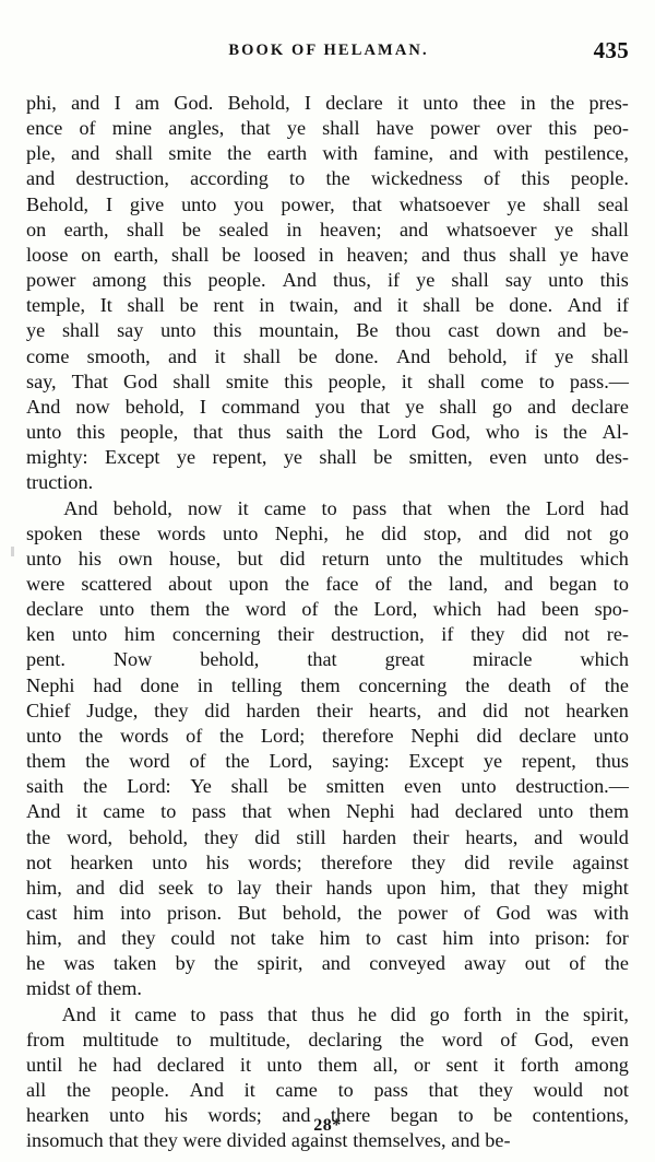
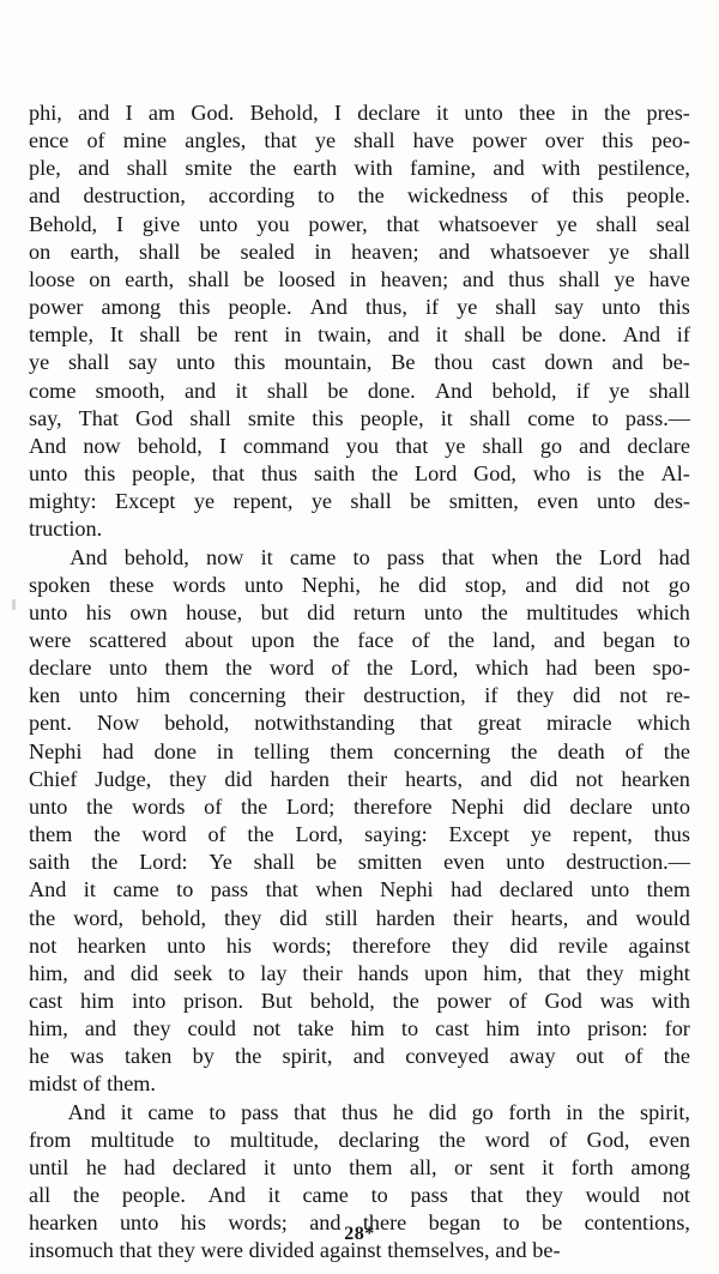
- BOOK OF HELAMAN.
- 435
  phi,
  and
  I
  am
  God.
  Behold,
  I
  declare
  it
  unto
  thee
  in
  the
  pres-
  ence
  of
  mine
  angles,
  that
  ye
  shall
  have
  power
  over
  this
  peo-
  ple,
  and
  shall
  smite
  the
  earth
  with
  famine,
  and
  with
  pestilence,
  and
  destruction,
  according
  to
  the
  wickedness
  of
  this
  people.
  Behold,
  I
  give
  unto
  you
  power,
  that
  whatsoever
  ye
  shall
  seal
  on
  earth,
  shall
  be
  sealed
  in
  heaven;
  and
  whatsoever
  ye
  shall
  loose
  on
  earth,
  shall
  be
  loosed
  in
  heaven;
  and
  thus
  shall
  ye
  have
  power
  among
  this
  people.
  And
  thus,
  if
  ye
  shall
  say
  unto
  this
  temple,
  It
  shall
  be
  rent
  in
  twain,
  and
  it
  shall
  be
  done.
  And
  if
  ye
  shall
  say
  unto
  this
  mountain,
  Be
  thou
  cast
  down
  and
  be-
  come
  smooth,
  and
  it
  shall
  be
  done.
  And
  behold,
  if
  ye
  shall
  say,
  That
  God
  shall
  smite
  this
  people,
  it
  shall
  come
  to
  pass.—
  And
  now
  behold,
  I
  command
  you
  that
  ye
  shall
  go
  and
  declare
  unto
  this
  people,
  that
  thus
  saith
  the
  Lord
  God,
  who
  is
  the
  Al-
  mighty:
  Except
  ye
  repent,
  ye
  shall
  be
  smitten,
  even
  unto
  des-
  truction.
  And
  behold,
  now
  it
  came
  to
  pass
  that
  when
  the
  Lord
  had
  spoken
  these
  words
  unto
  Nephi,
  he
  did
  stop,
  and
  did
  not
  go
  unto
  his
  own
  house,
  but
  did
  return
  unto
  the
  multitudes
  which
  were
  scattered
  about
  upon
  the
  face
  of
  the
  land,
  and
  began
  to
  declare
  unto
  them
  the
  word
  of
  the
  Lord,
  which
  had
  been
  spo-
  ken
  unto
  him
  concerning
  their
  destruction,
  if
  they
  did
  not
  re-
  pent.
  Now
  behold,
+ notwithstanding
  that
  great
  miracle
  which
  Nephi
  had
  done
  in
  telling
  them
  concerning
  the
  death
  of
  the
  Chief
  Judge,
  they
  did
  harden
  their
  hearts,
  and
  did
  not
  hearken
  unto
  the
  words
  of
  the
  Lord;
  therefore
  Nephi
  did
  declare
  unto
  them
  the
  word
  of
  the
  Lord,
  saying:
  Except
  ye
  repent,
  thus
  saith
  the
  Lord:
  Ye
  shall
  be
  smitten
  even
  unto
  destruction.—
  And
  it
  came
  to
  pass
  that
  when
  Nephi
  had
  declared
  unto
  them
  the
  word,
  behold,
  they
  did
  still
  harden
  their
  hearts,
  and
  would
  not
  hearken
  unto
  his
  words;
  therefore
  they
  did
  revile
  against
  him,
  and
  did
  seek
  to
  lay
  their
  hands
  upon
  him,
  that
  they
  might
  cast
  him
  into
  prison.
  But
  behold,
  the
  power
  of
  God
  was
  with
  him,
  and
  they
  could
  not
  take
  him
  to
  cast
  him
  into
  prison:
  for
  he
  was
  taken
  by
  the
  spirit,
  and
  conveyed
  away
  out
  of
  the
  midst of them.
  And
  it
  came
  to
  pass
  that
  thus
  he
  did
  go
  forth
  in
  the
  spirit,
  from
  multitude
  to
  multitude,
  declaring
  the
  word
  of
  God,
  even
  until
  he
  had
  declared
  it
  unto
  them
  all,
  or
  sent
  it
  forth
  among
  all
  the
  people.
  And
  it
  came
  to
  pass
  that
  they
  would
  not
  hearken
  unto
  his
  words;
  and
  there
  began
  to
  be
  contentions,
  insomuch that they were divided against themselves, and be-
  28*
